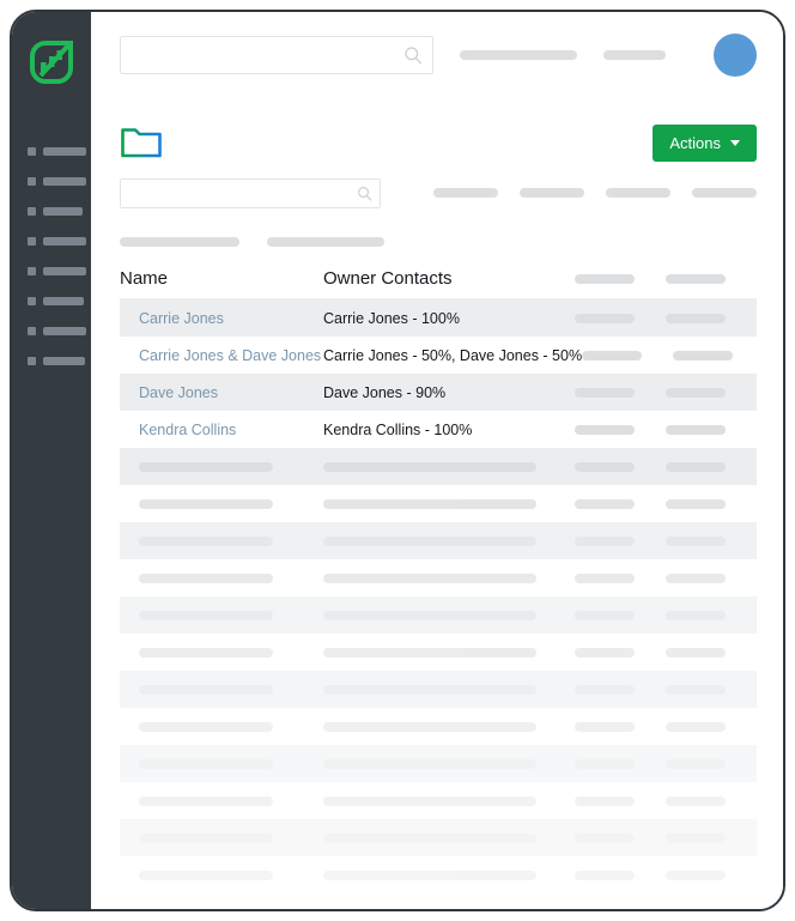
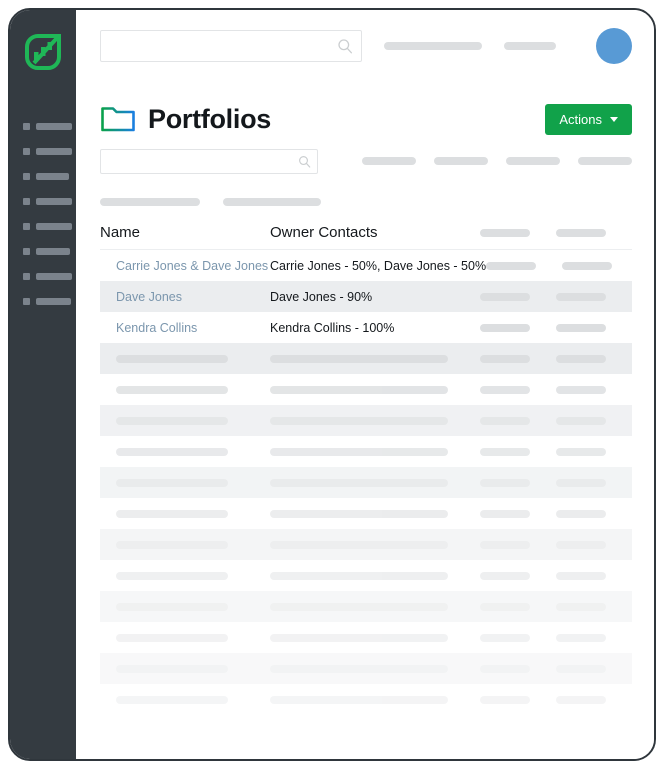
+ Portfolios
  Actions
  Name
  Owner Contacts
- Carrie Jones
- Carrie Jones - 100%
  Carrie Jones & Dave Jones
  Carrie Jones - 50%, Dave Jones - 50%
  Dave Jones
  Dave Jones - 90%
  Kendra Collins
  Kendra Collins - 100%
